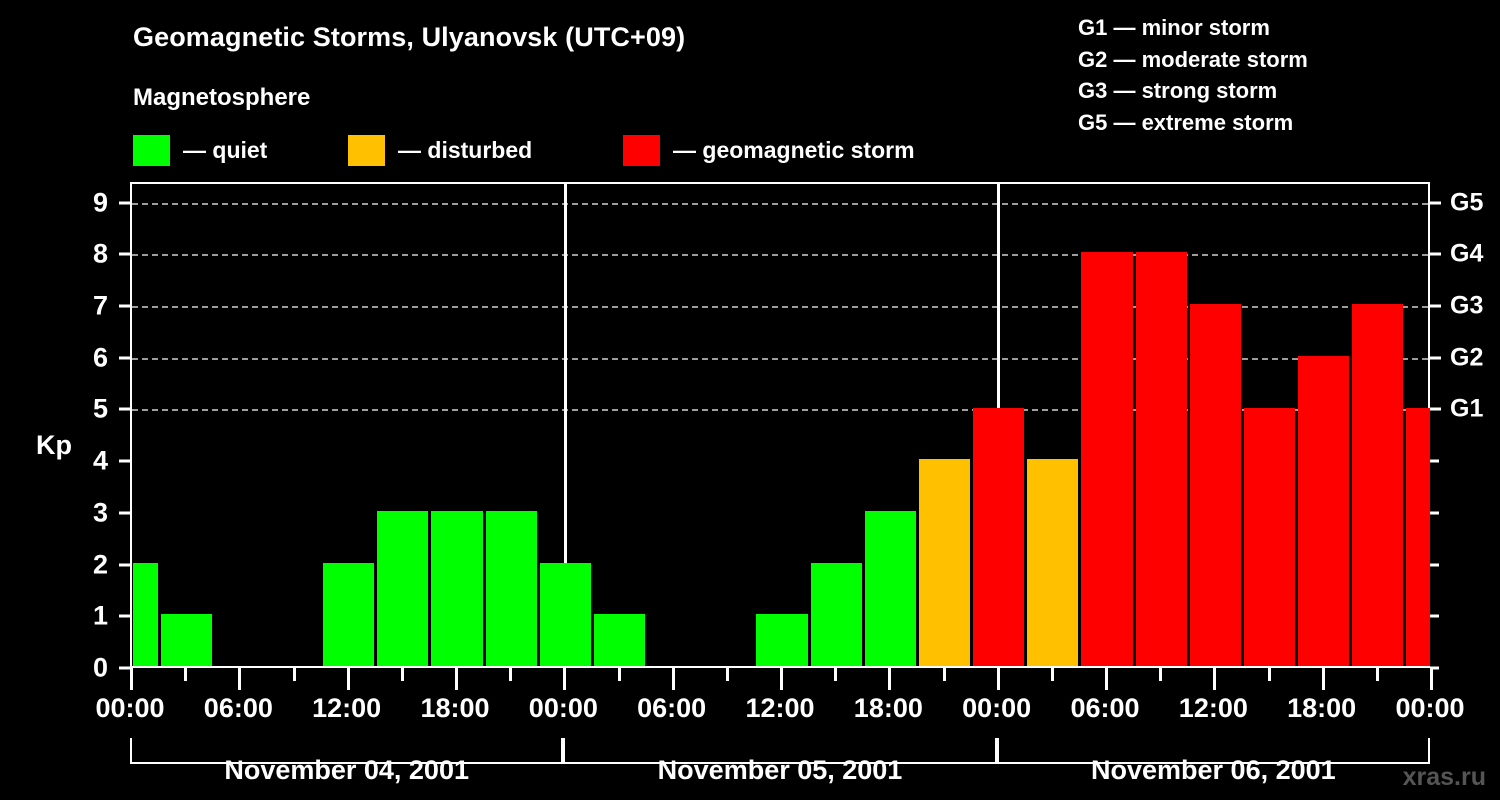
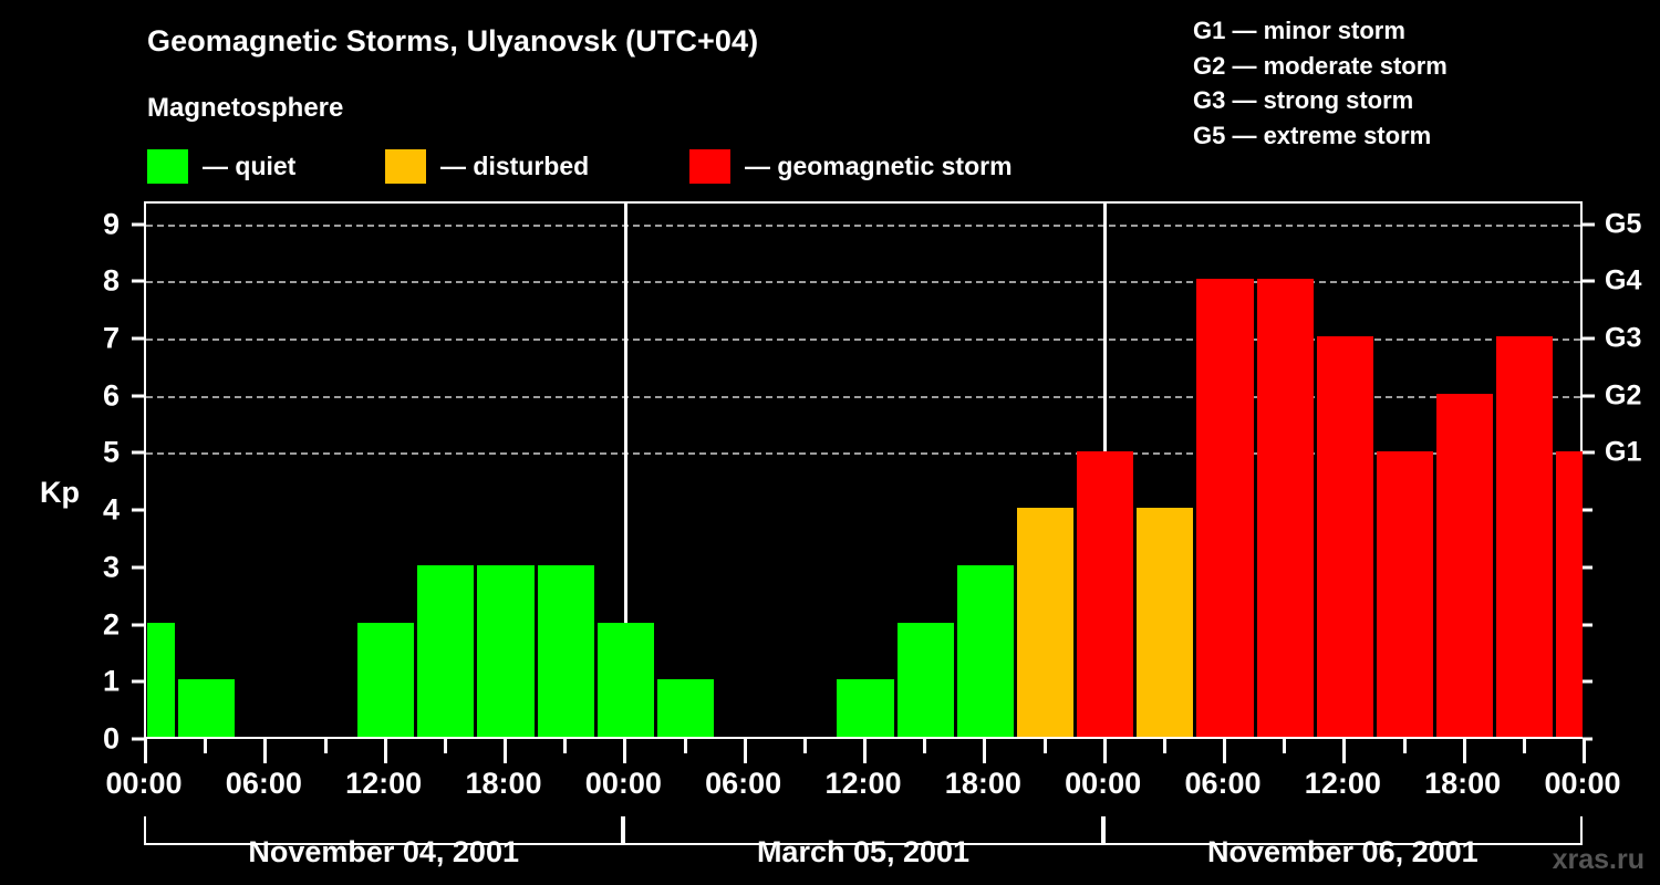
- Geomagnetic Storms, Ulyanovsk (UTC+09)
+ Geomagnetic Storms, Ulyanovsk (UTC+04)
  Magnetosphere
  — quiet
  — disturbed
  — geomagnetic storm
  G1 — minor storm
  G2 — moderate storm
  G3 — strong storm
  G5 — extreme storm
  0
  1
  2
  3
  4
  5
  6
  7
  8
  9
  Kp
  G1
  G2
  G3
  G4
  G5
  00:00
  06:00
  12:00
  18:00
  00:00
  06:00
  12:00
  18:00
  00:00
  06:00
  12:00
  18:00
  00:00
  November 04, 2001
- November 05, 2001
+ March 05, 2001
  November 06, 2001
  xras.ru
